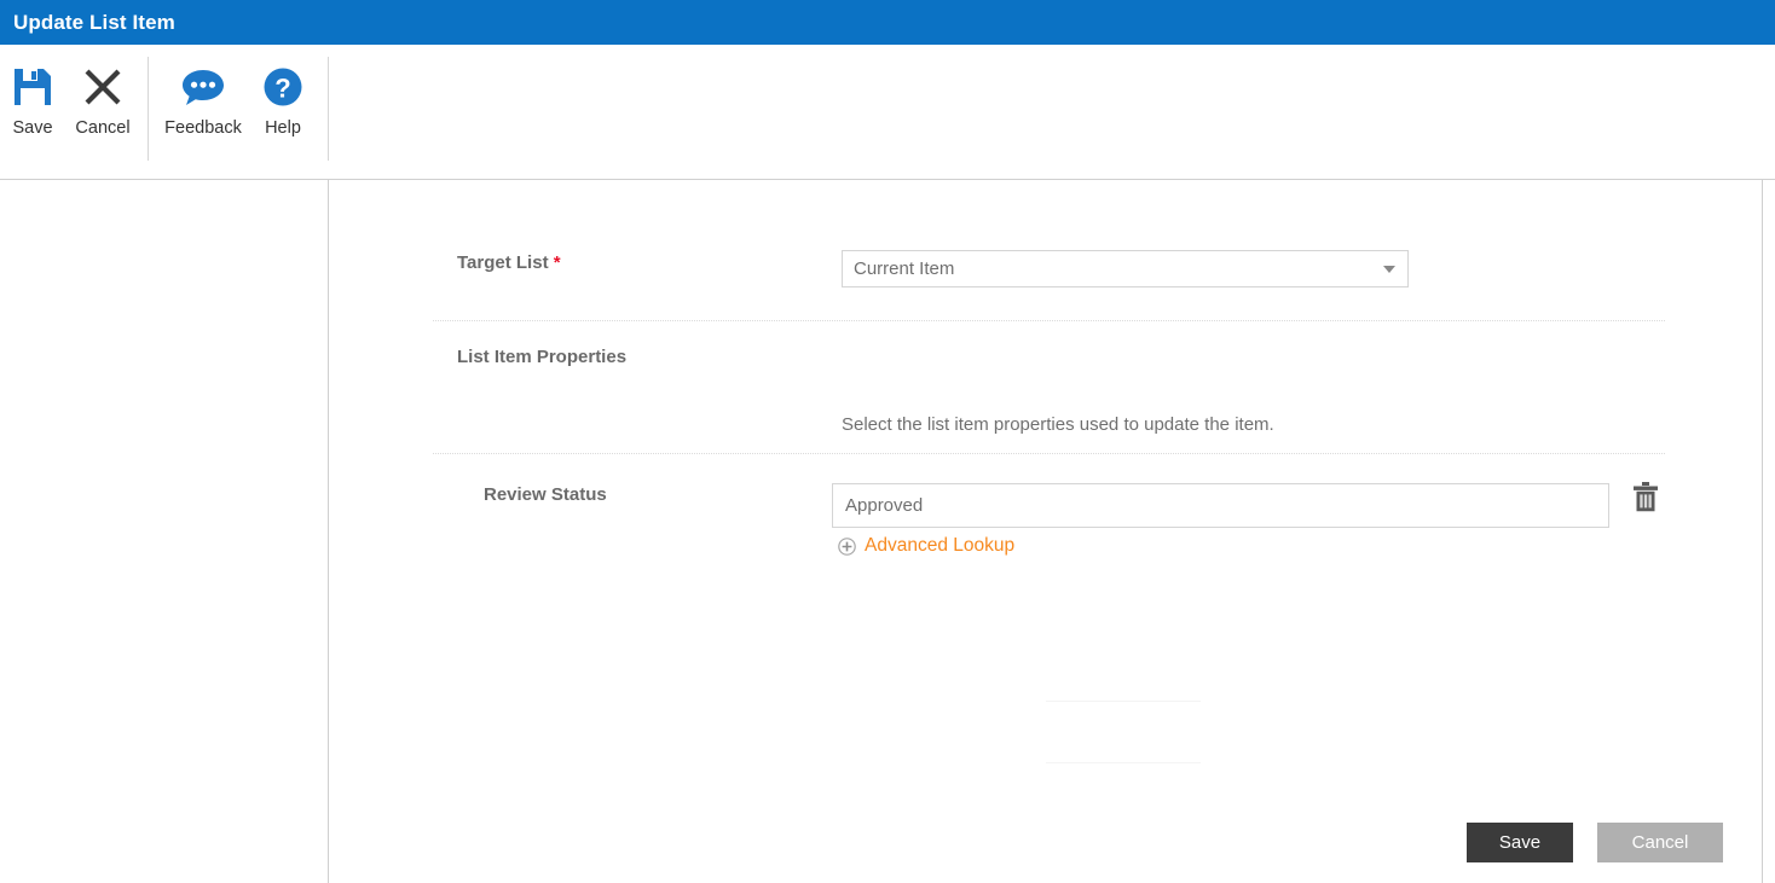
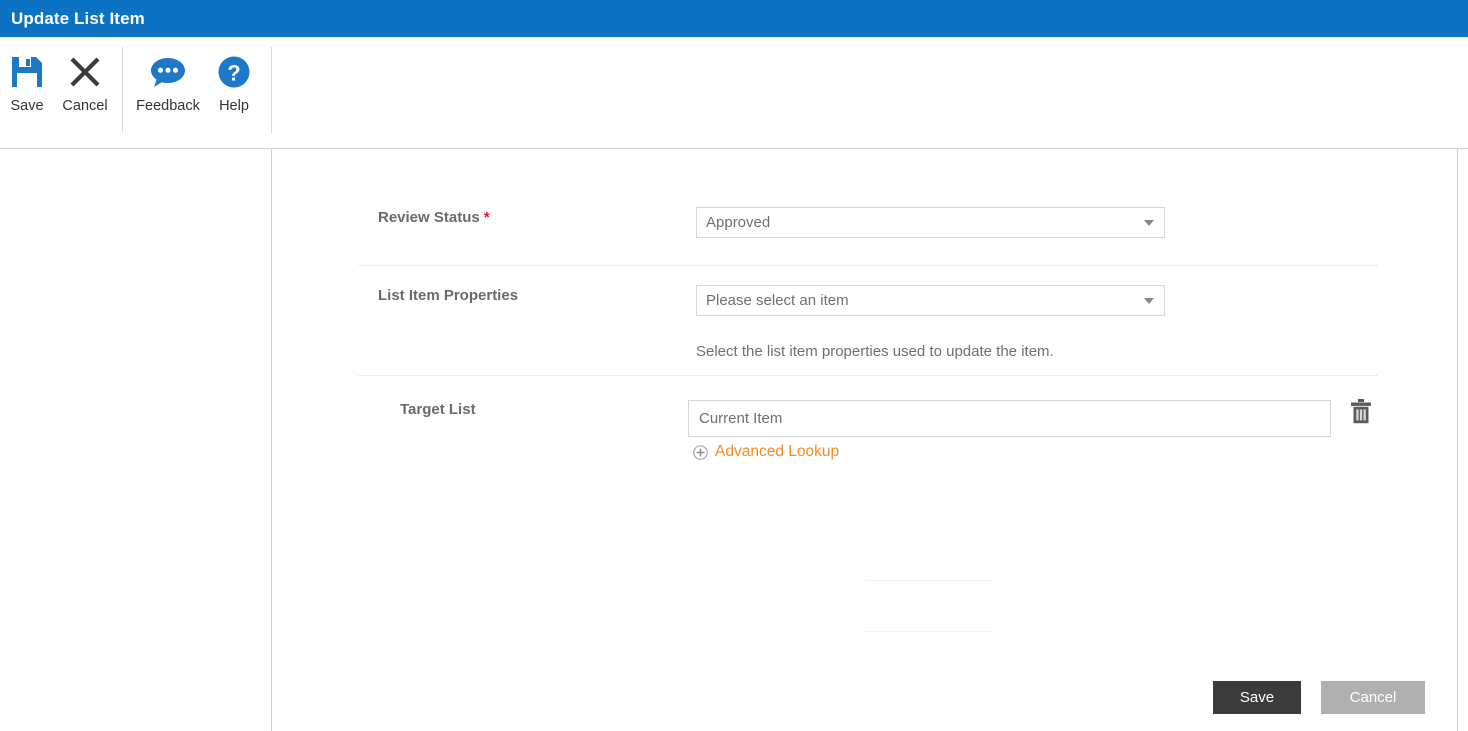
  Update List Item
  Save
  Cancel
  Feedback
  ?
  Help
- Target List *
+ Review Status *
- Current Item
+ Approved
  List Item Properties
+ Please select an item
  Select the list item properties used to update the item.
- Review Status
+ Target List
- Approved
+ Current Item
  Advanced Lookup
  Save
  Cancel
